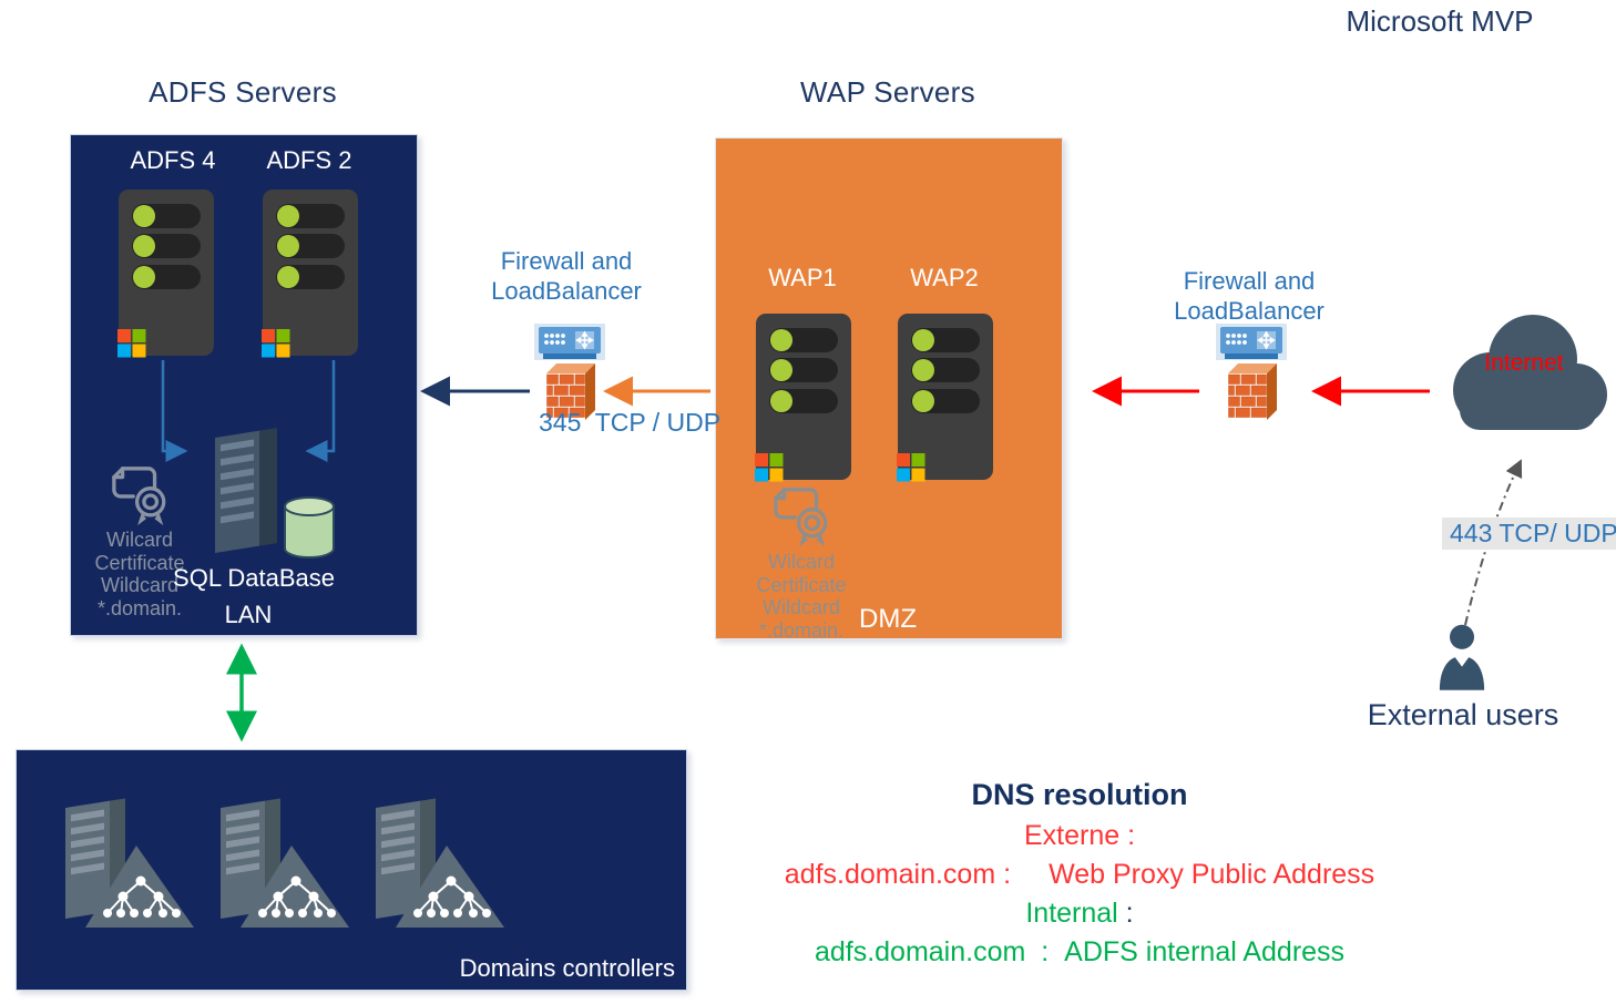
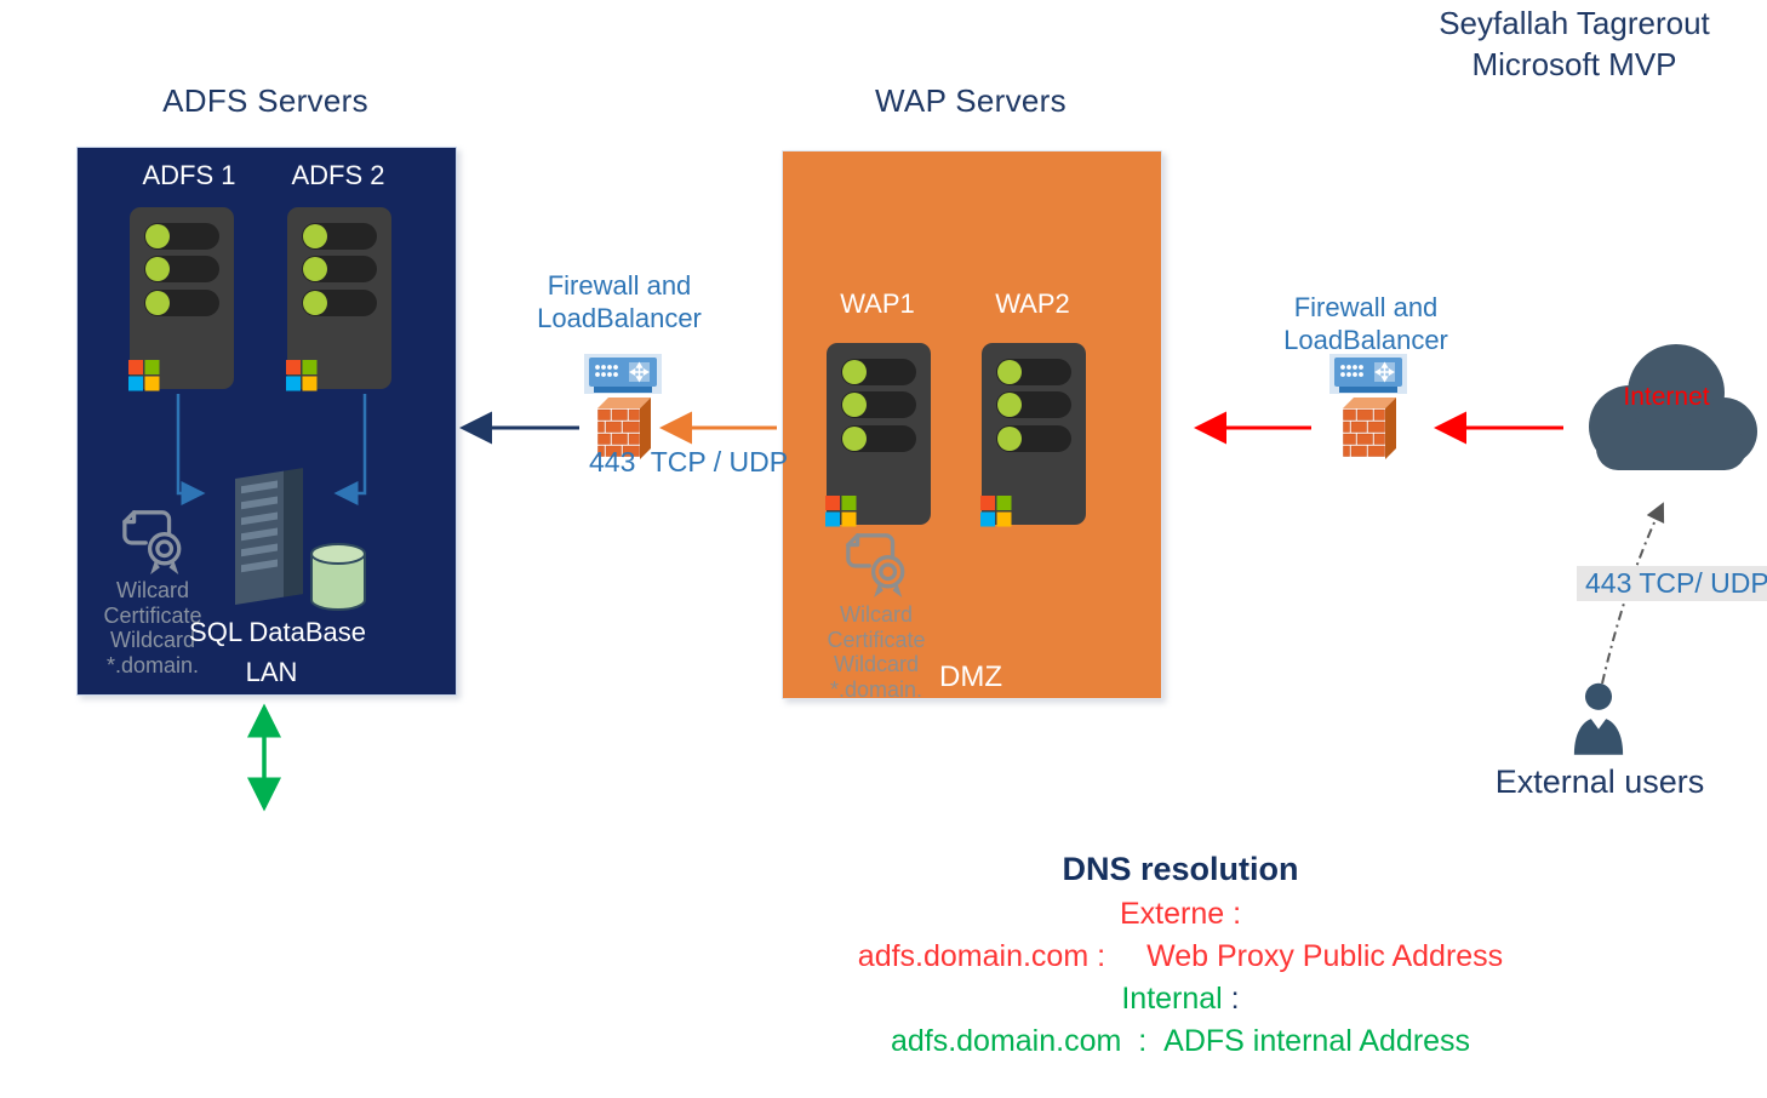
+ Seyfallah Tagrerout
  Microsoft MVP
  ADFS Servers
  WAP Servers
- ADFS 4
+ ADFS 1
  ADFS 2
  Wilcard
  Certificate
  Wildcard
  *.domain.
  SQL DataBase
  LAN
  WAP1
  WAP2
  Wilcard
  Certificate
  Wildcard
  *.domain.
  DMZ
  Firewall and
  LoadBalancer
- 345 TCP / UDP
+ 443 TCP / UDP
  Firewall and
  LoadBalancer
  Internet
  443 TCP/ UDP
  External users
- Domains controllers
  DNS resolution
  Externe :
  adfs.domain.com : Web Proxy Public Address
  Internal :
  adfs.domain.com : ADFS internal Address
